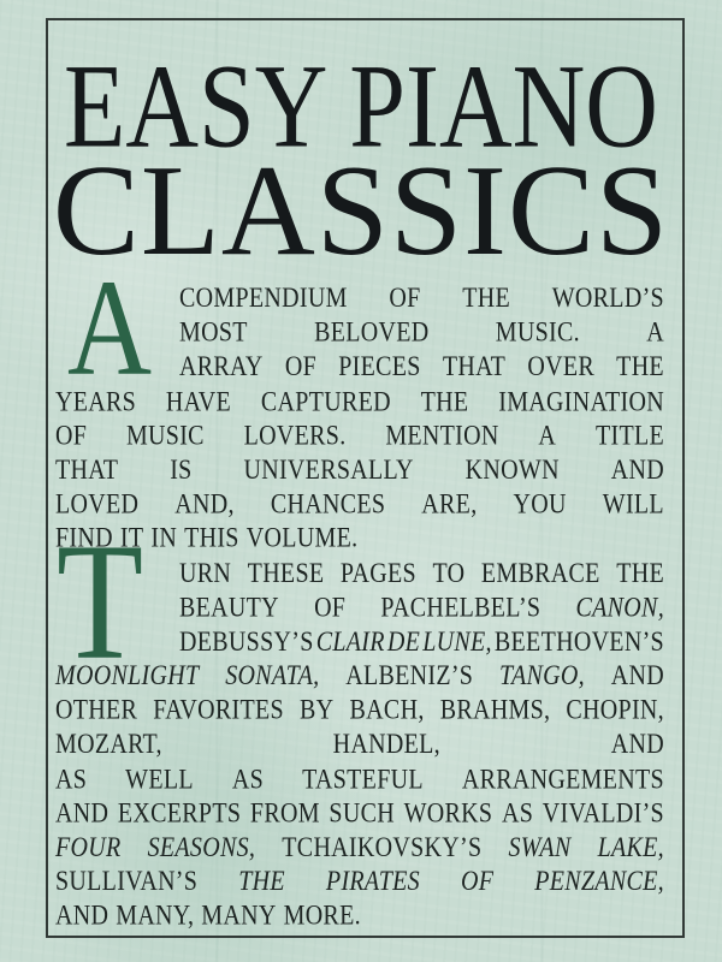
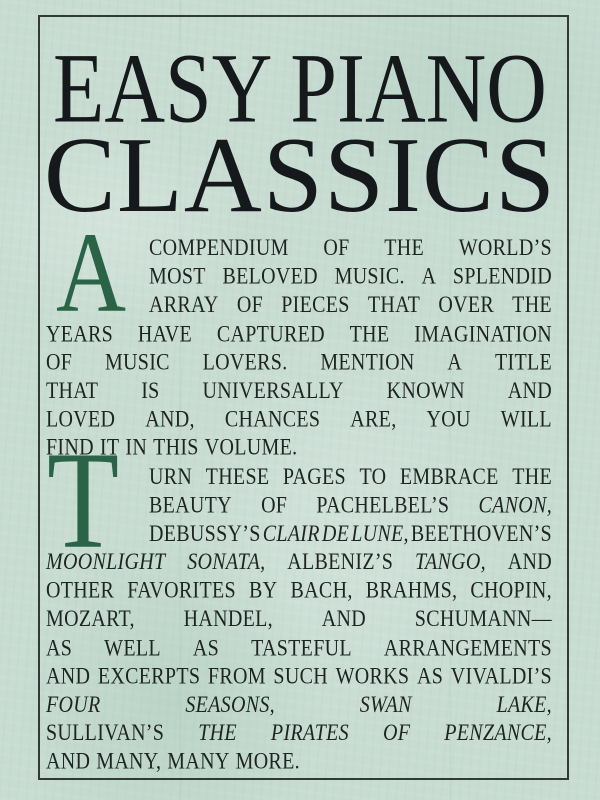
  EASY PIANO
  CLASSICS
  A
  COMPENDIUM
  OF
  THE
  WORLD’S
  MOST
  BELOVED
  MUSIC.
  A
+ SPLENDID
  ARRAY
  OF
  PIECES
  THAT
  OVER
  THE
  YEARS
  HAVE
  CAPTURED
  THE
  IMAGINATION
  OF
  MUSIC
  LOVERS.
  MENTION
  A
  TITLE
  THAT
  IS
  UNIVERSALLY
  KNOWN
  AND
  LOVED
  AND,
  CHANCES
  ARE,
  YOU
  WILL
  FIND
  IT
  IN
  THIS
  VOLUME.
  T
  URN
  THESE
  PAGES
  TO
  EMBRACE
  THE
  BEAUTY
  OF
  PACHELBEL’S
  CANON,
  DEBUSSY’S
  CLAIR
  DE
  LUNE,
  BEETHOVEN’S
  MOONLIGHT
  SONATA,
  ALBENIZ’S
  TANGO,
  AND
  OTHER
  FAVORITES
  BY
  BACH,
  BRAHMS,
  CHOPIN,
  MOZART,
  HANDEL,
  AND
+ SCHUMANN—
  AS
  WELL
  AS
  TASTEFUL
  ARRANGEMENTS
  AND
  EXCERPTS
  FROM
  SUCH
  WORKS
  AS
  VIVALDI’S
  FOUR
  SEASONS,
- TCHAIKOVSKY’S
  SWAN
  LAKE,
  SULLIVAN’S
  THE
  PIRATES
  OF
  PENZANCE,
  AND
  MANY,
  MANY
  MORE.
